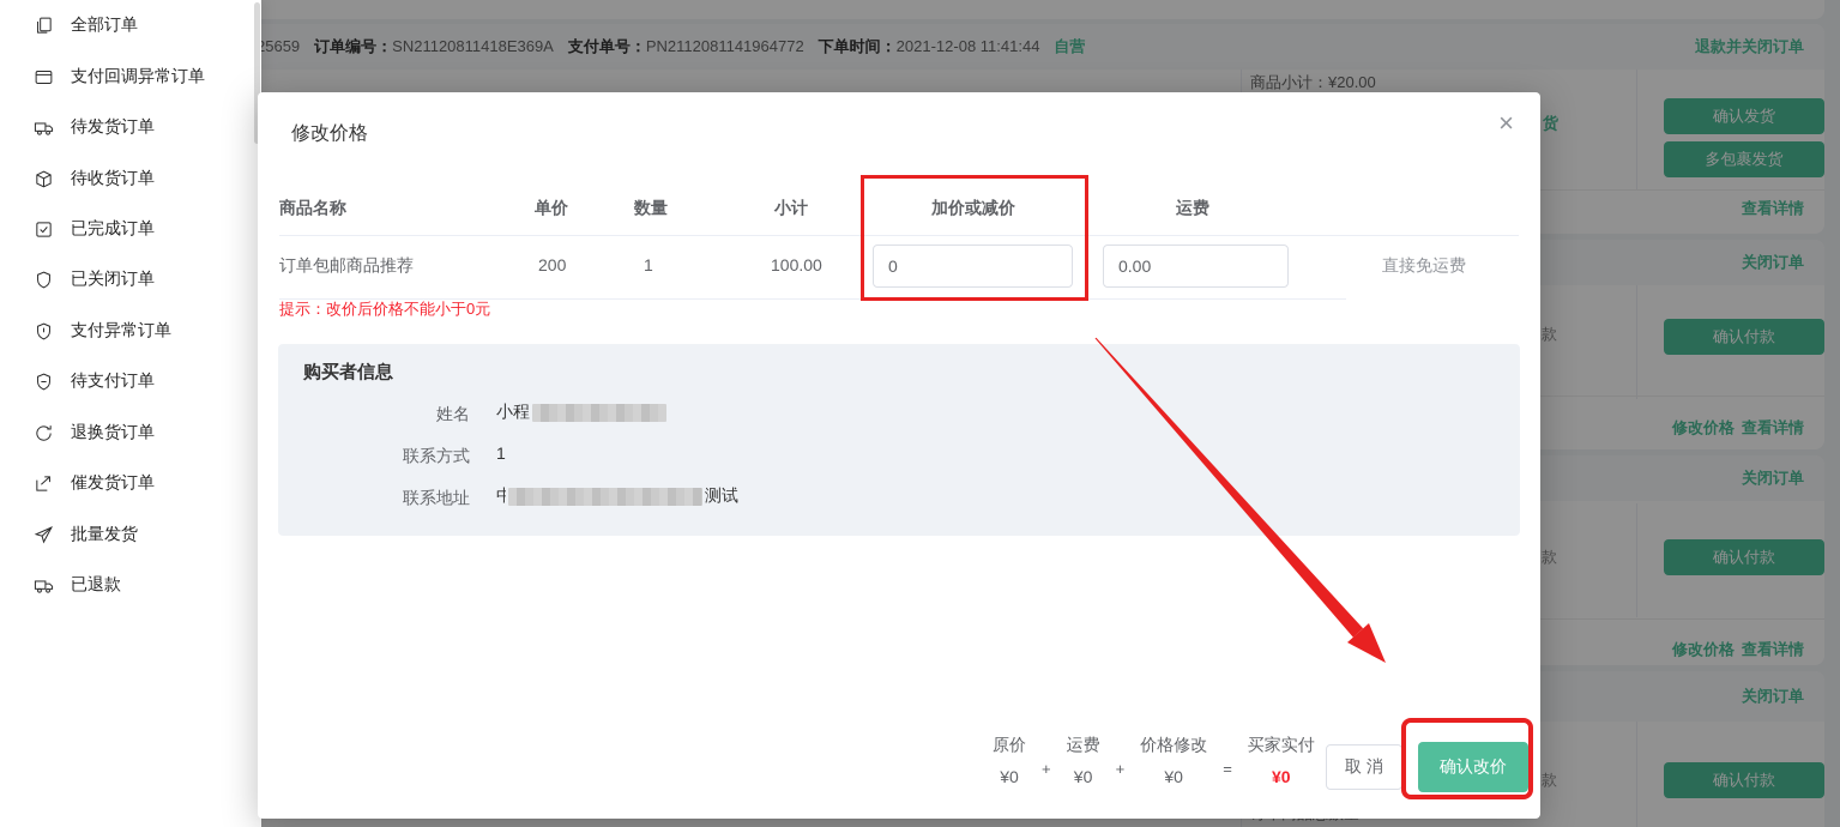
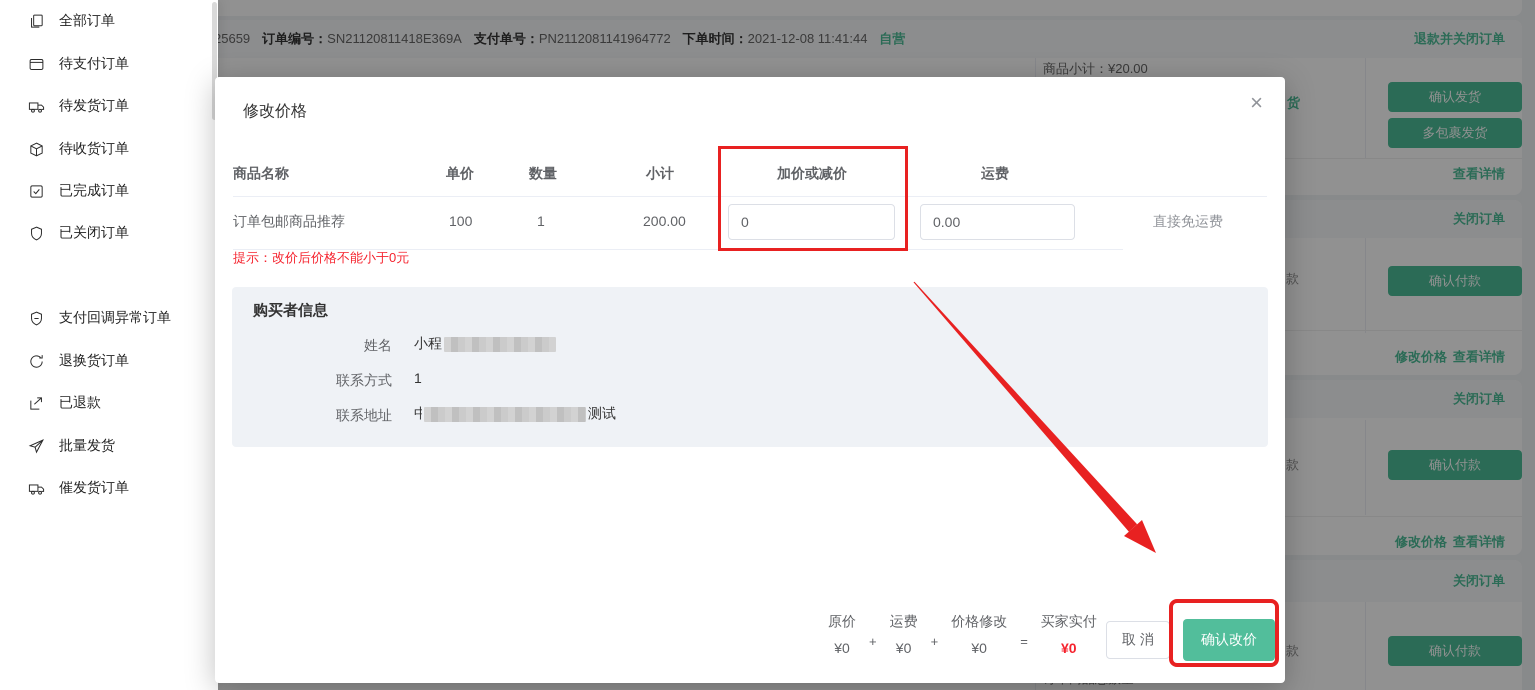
  订单编号：SN21120811418E369A
  支付单号：PN2112081141964772
  下单时间：2021-12-08 11:41:44
  自营
  退款并关闭订单
  商品小计：¥20.00
  货
  确认发货
  多包裹发货
  查看详情
  关闭订单
  款
  确认付款
  修改价格
  查看详情
  关闭订单
  款
  确认付款
  修改价格
  查看详情
  关闭订单
  款
  确认付款
  全部订单
- 支付回调异常订单
+ 待支付订单
  待发货订单
  待收货订单
  已完成订单
  已关闭订单
- 支付异常订单
- 待支付订单
+ 支付回调异常订单
  退换货订单
- 催发货订单
+ 已退款
  批量发货
- 已退款
+ 催发货订单
  修改价格
  ×
  商品名称
  单价
  数量
  小计
  加价或减价
  运费
  订单包邮商品推荐
- 200
+ 100
  1
- 100.00
+ 200.00
  0
  0.00
  直接免运费
  提示：改价后价格不能小于0元
  购买者信息
  姓名
  小程
  联系方式
  1
  联系地址
  中
  测试
  原价
  ¥0
  +
  运费
  ¥0
  +
  价格修改
  ¥0
  =
  买家实付
  ¥0
  取 消
  确认改价
